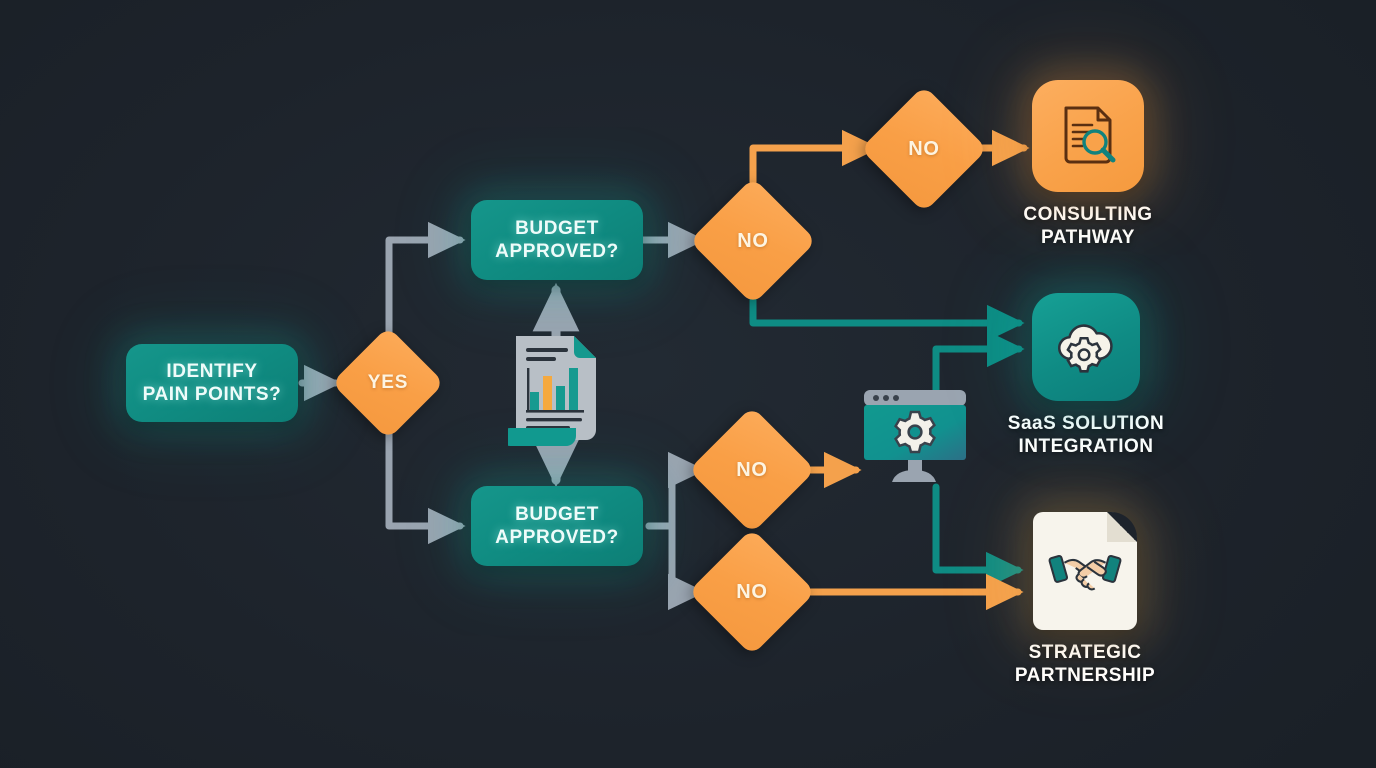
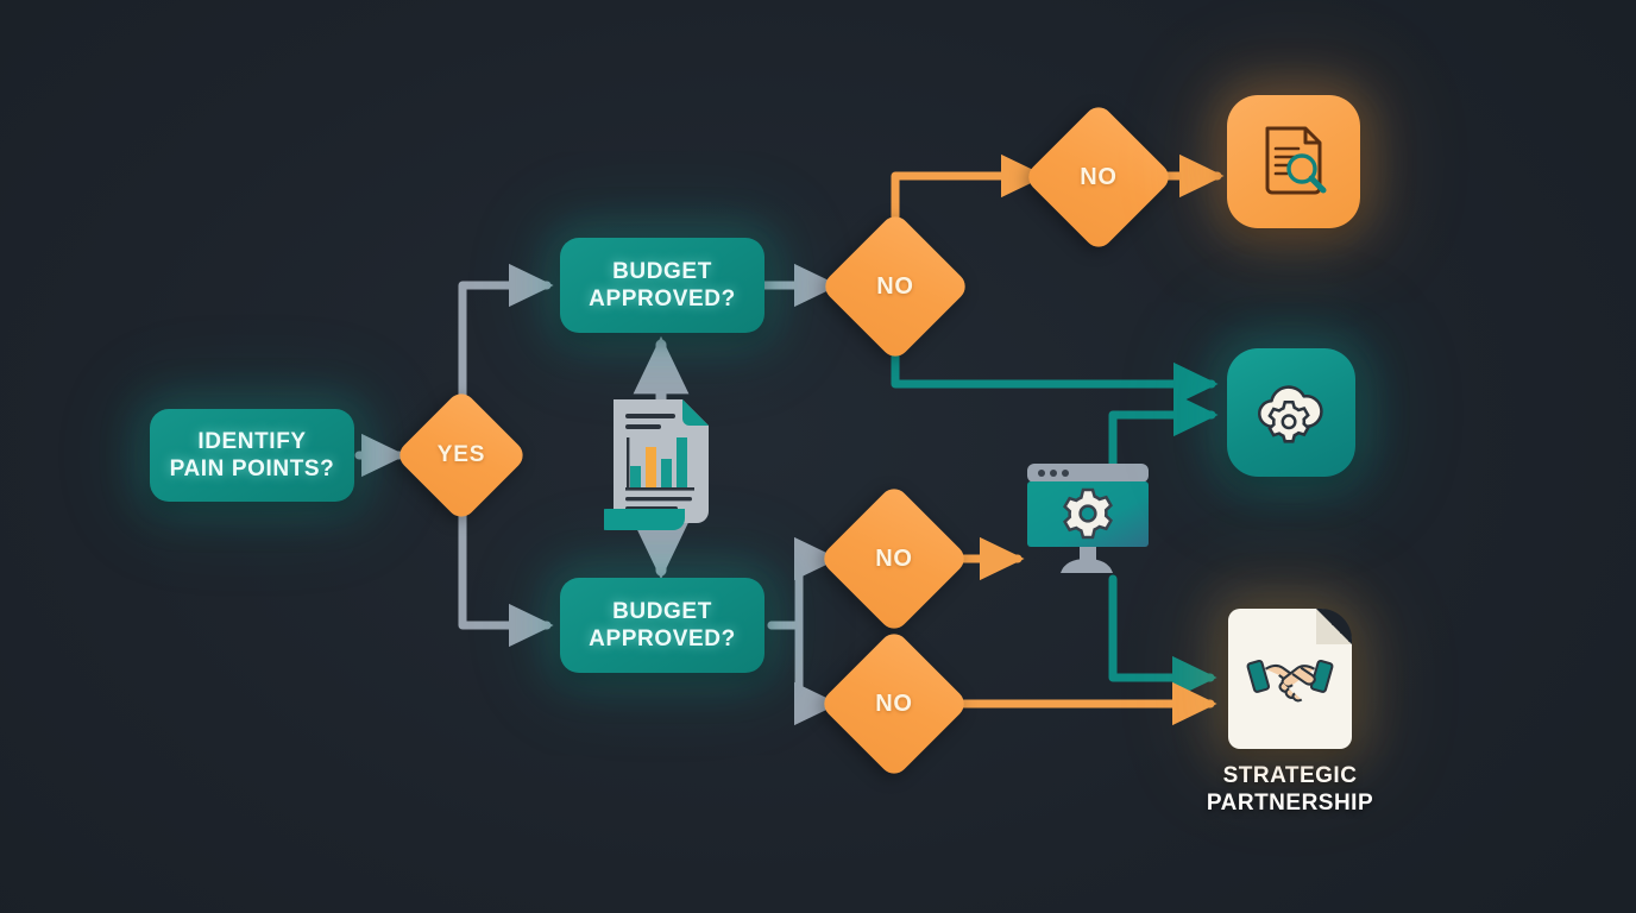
  IDENTIFY
  PAIN POINTS?
  YES
  BUDGET
  APPROVED?
  BUDGET
  APPROVED?
  NO
  NO
  NO
  NO
- CONSULTING
- PATHWAY
- SaaS SOLUTION
- INTEGRATION
  STRATEGIC
  PARTNERSHIP
